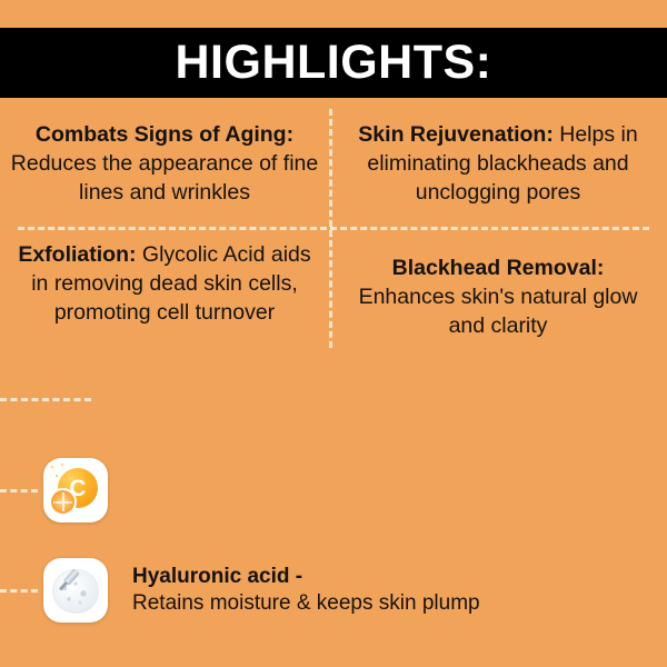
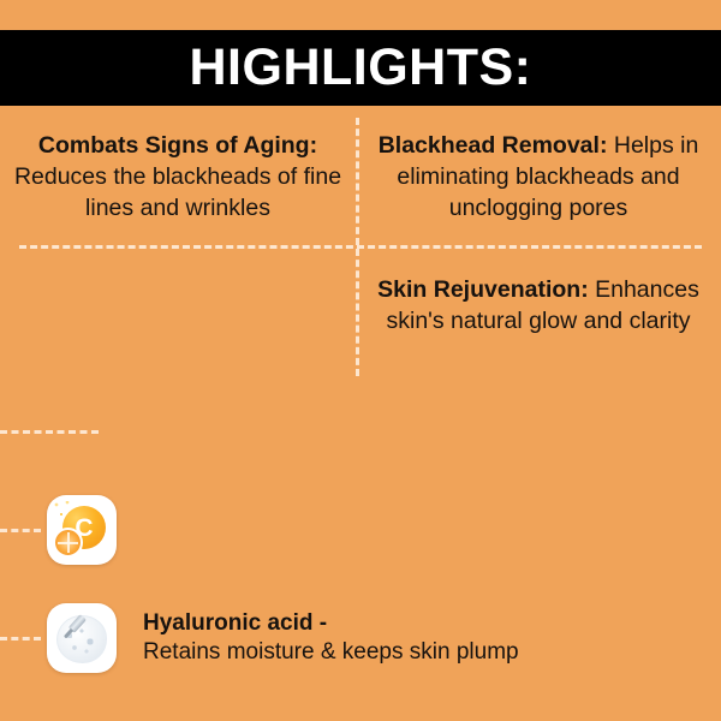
  HIGHLIGHTS:
- Combats Signs of Aging: Reduces the appearance of fine lines and wrinkles
+ Combats Signs of Aging: Reduces the blackheads of fine lines and wrinkles
- Skin Rejuvenation: Helps in eliminating blackheads and unclogging pores
+ Blackhead Removal: Helps in eliminating blackheads and unclogging pores
- Exfoliation: Glycolic Acid aids in removing dead skin cells, promoting cell turnover
- Blackhead Removal: Enhances skin's natural glow and clarity
+ Skin Rejuvenation: Enhances skin's natural glow and clarity
  C
  Hyaluronic acid -
  Retains moisture & keeps skin plump
